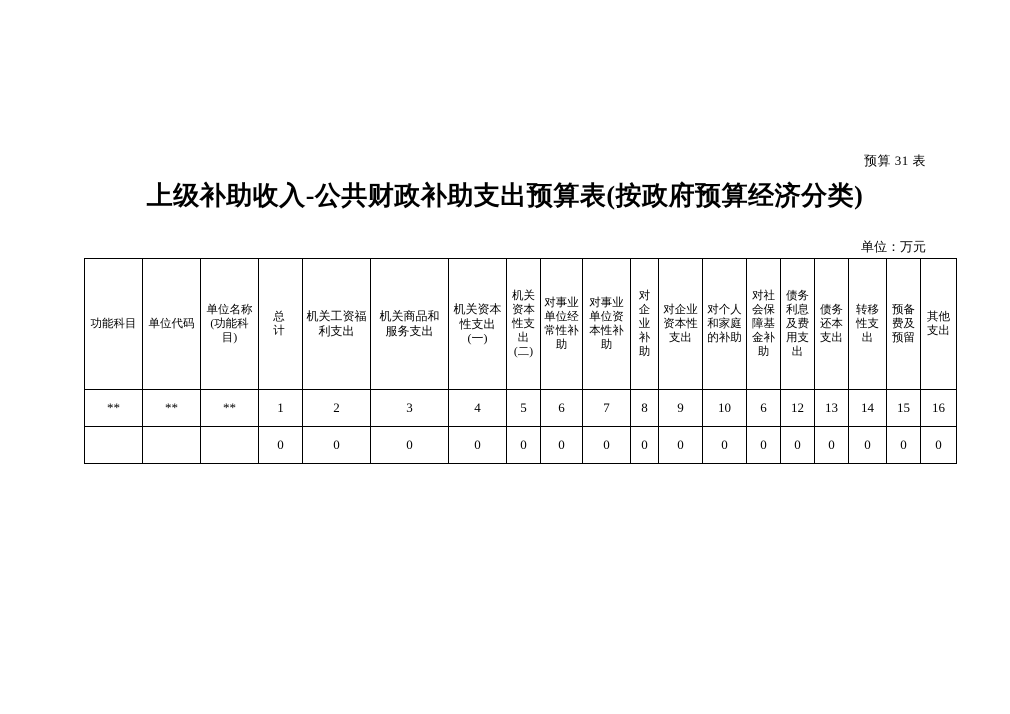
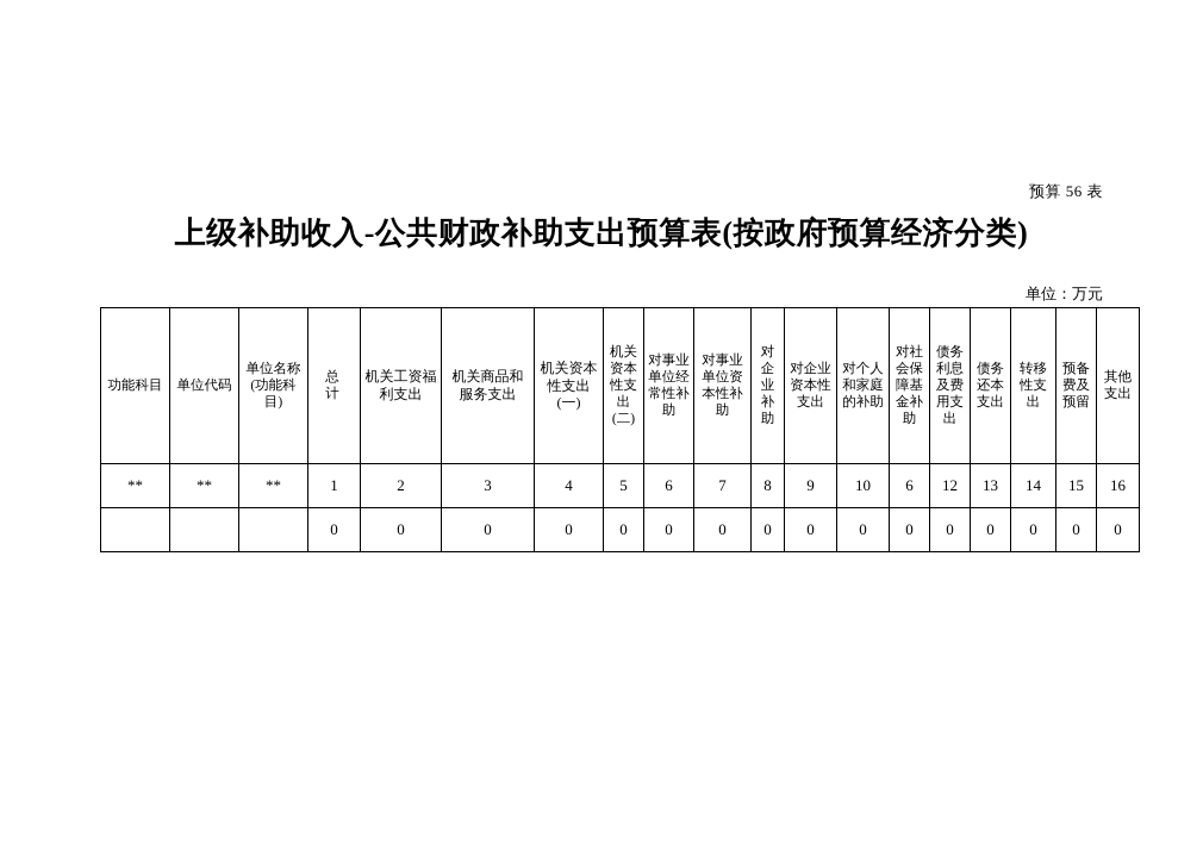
- 预算 31 表
+ 预算 56 表
  上级补助收入-公共财政补助支出预算表(按政府预算经济分类)
  单位：万元
  功能科目	单位代码	单位名称(功能科目)	总 计	机关工资福利支出	机关商品和服务支出	机关资本性支出(一)	机关资本性支出(二)	对事业单位经常性补助	对事业单位资本性补助	对企业补助	对企业资本性支出	对个人和家庭的补助	对社会保障基金补助	债务利息及费用支出	债务还本支出	转移性支出	预备费及预留	其他支出
  **	**	**	1	2	3	4	5	6	7	8	9	10	6	12	13	14	15	16
  			0	0	0	0	0	0	0	0	0	0	0	0	0	0	0	0
